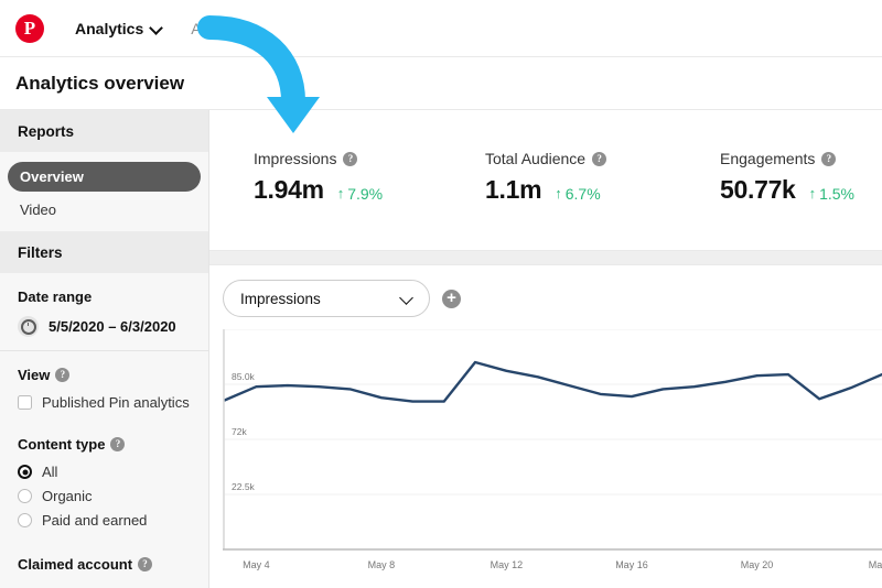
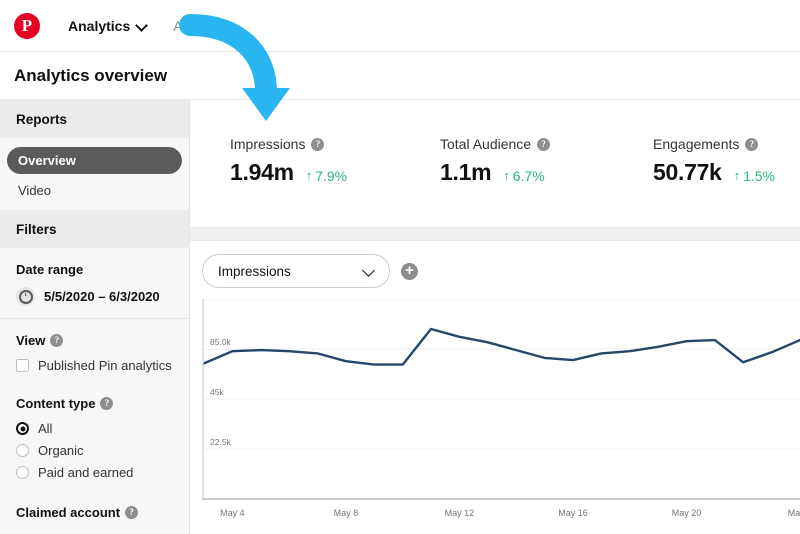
  P
  Analytics
  Analytics overview
  Reports
  Overview
  Video
  Filters
  Date range
  5/5/2020 – 6/3/2020
  View
  ?
  Published Pin analytics
  Content type
  ?
  All
  Organic
  Paid and earned
  Claimed account
  ?
  Impressions
  ?
  1.94m
  ↑
  7.9%
  Total Audience
  ?
  1.1m
  ↑
  6.7%
  Engagements
  ?
  50.77k
  ↑
  1.5%
  Impressions
  +
  85.0k
- 72k
+ 45k
  22.5k
  May 4
  May 8
  May 12
  May 16
  May 20
